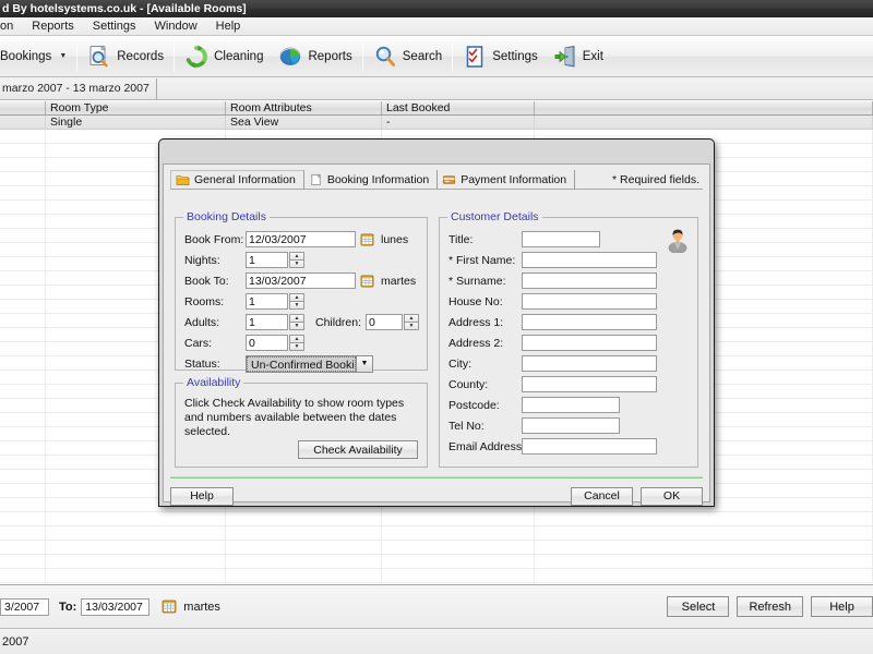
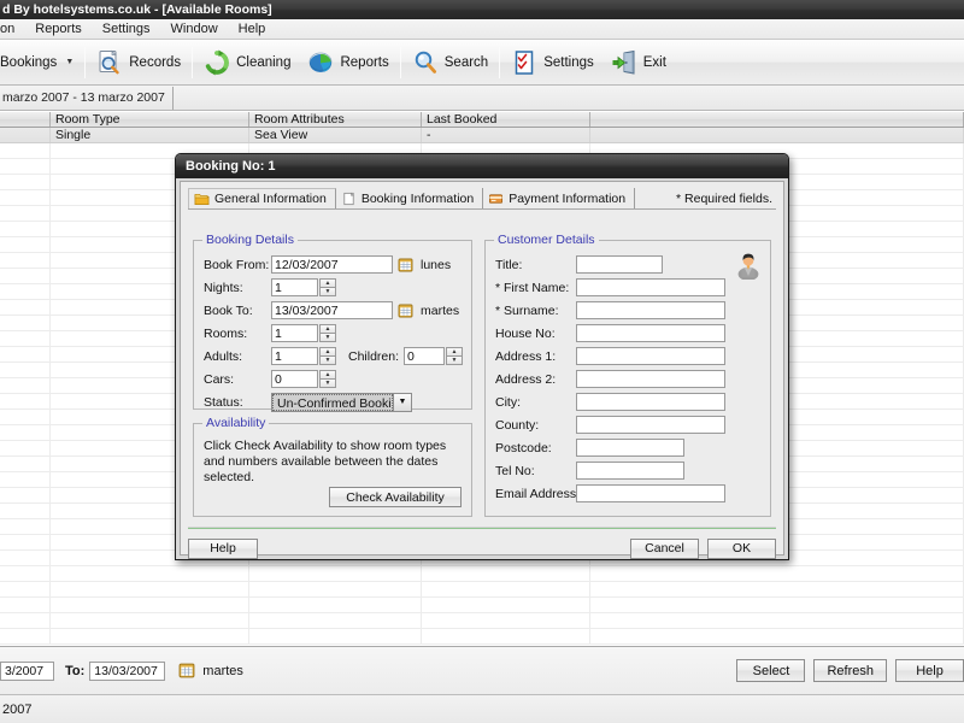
  d By hotelsystems.co.uk - [Available Rooms]
  on
  Reports
  Settings
  Window
  Help
  Bookings
  Records
  Cleaning
  Reports
  Search
  Settings
  Exit
  marzo 2007 - 13 marzo 2007
  Room Type
  Room Attributes
  Last Booked
  Single
  Sea View
  -
+ Booking No: 1
  General Information
  Booking Information
  Payment Information
  * Required fields.
  Booking Details
  Book From:
  12/03/2007
  lunes
  Nights:
  1
  Book To:
  13/03/2007
  martes
  Rooms:
  1
  Adults:
  1
  Children:
  0
  Cars:
  0
  Status:
  Un-Confirmed Booki
  Availability
  Click Check Availability to show room types and numbers available between the dates selected.
  Check Availability
  Customer Details
  Title:
  * First Name:
  * Surname:
  House No:
  Address 1:
  Address 2:
  City:
  County:
  Postcode:
  Tel No:
  Email Address
  Help
  Cancel
  OK
  3/2007
  To:
  13/03/2007
  martes
  Select
  Refresh
  Help
  2007
